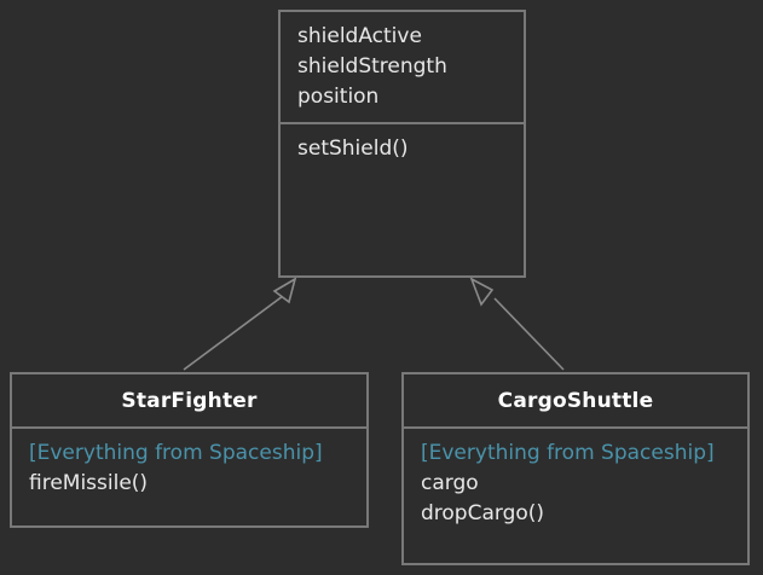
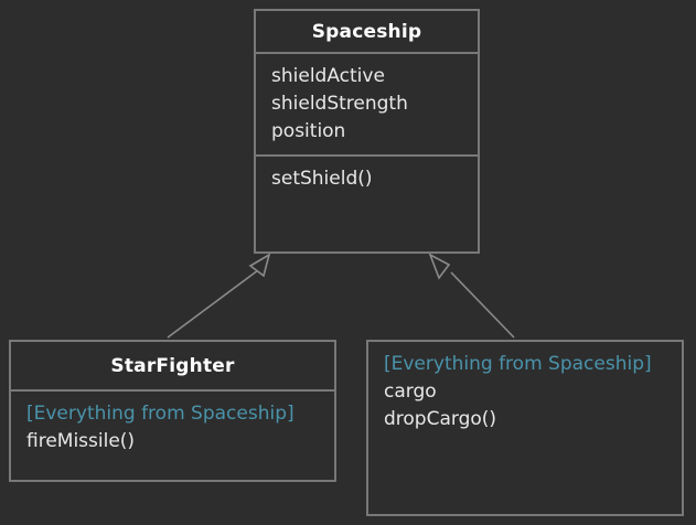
+ Spaceship
  shieldActive
  shieldStrength
  position
  setShield()
  StarFighter
  [Everything from Spaceship]
  fireMissile()
- CargoShuttle
  [Everything from Spaceship]
  cargo
  dropCargo()
